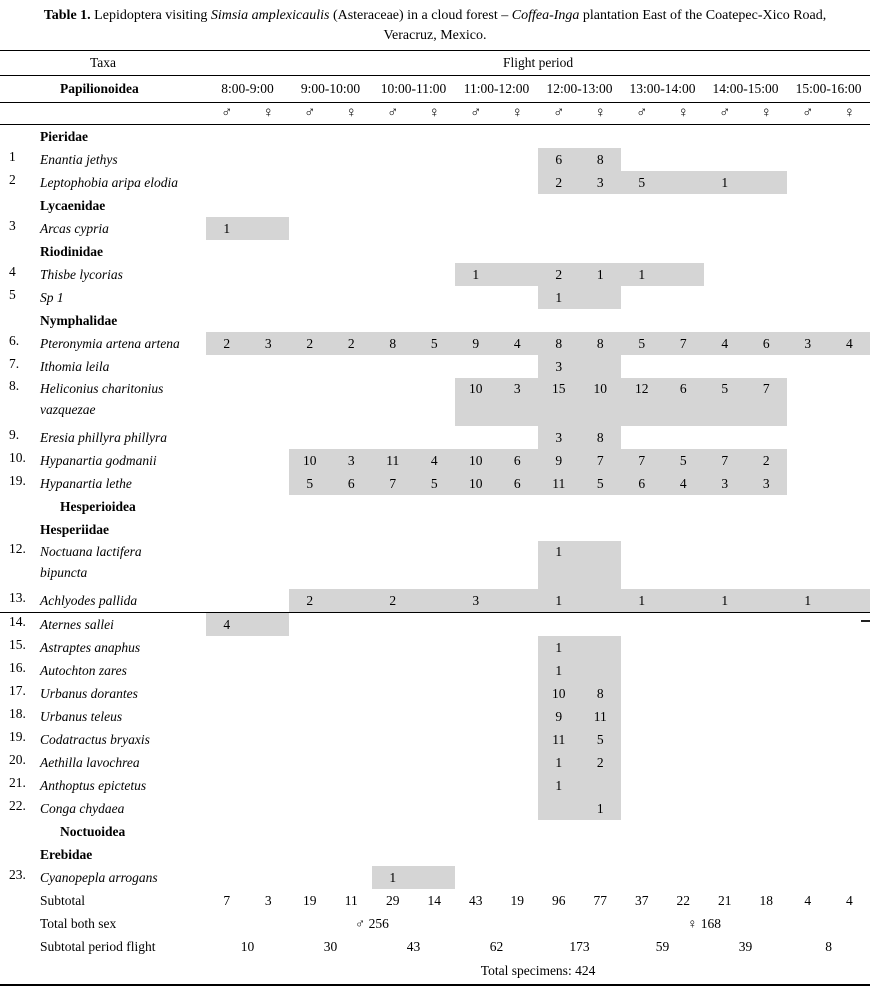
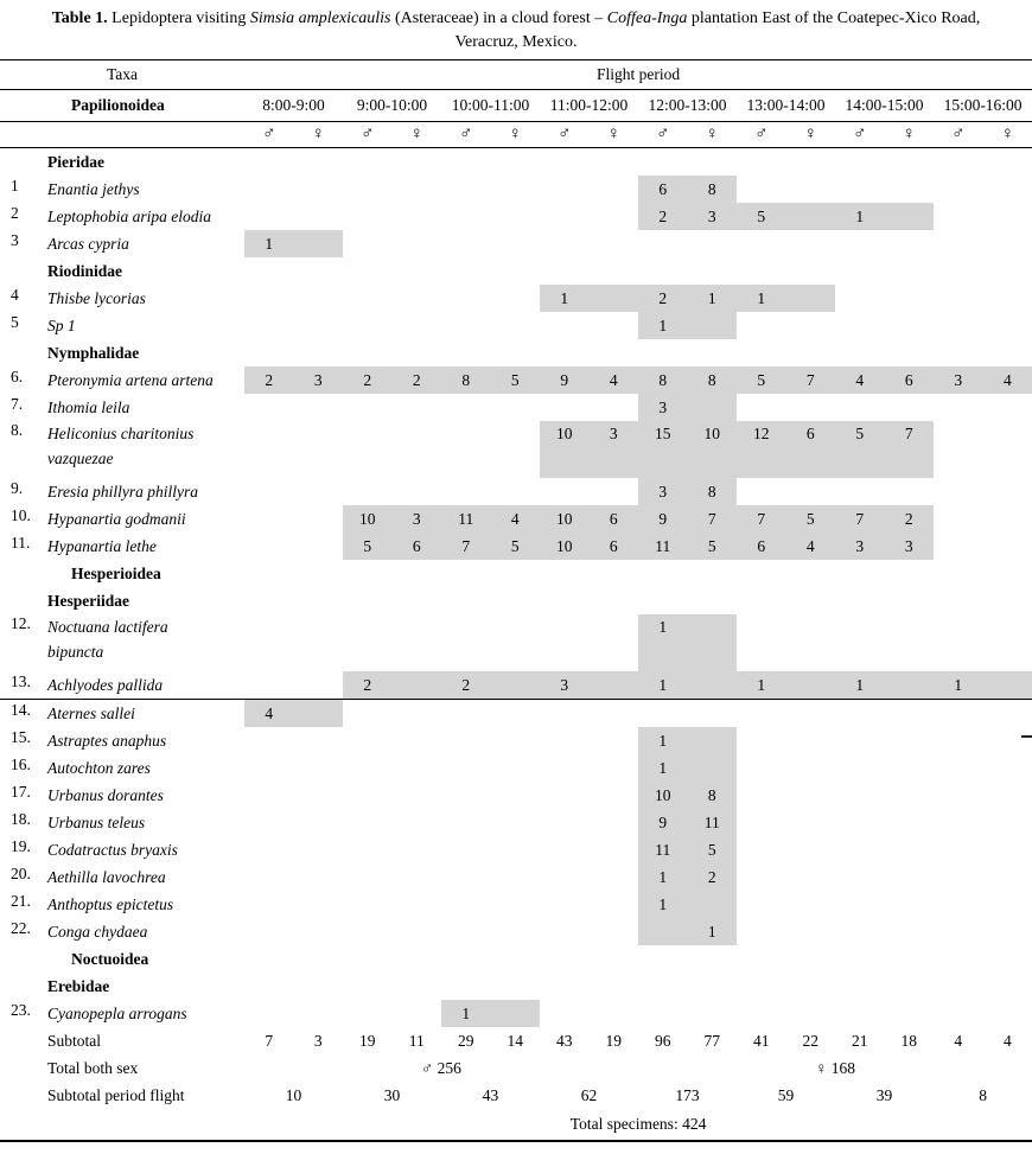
  Table 1. Lepidoptera visiting Simsia amplexicaulis (Asteraceae) in a cloud forest – Coffea-Inga plantation East of the Coatepec-Xico Road,
  Veracruz, Mexico.
  Taxa	Flight period
  Papilionoidea	8:00-9:00	9:00-10:00	10:00-11:00	11:00-12:00	12:00-13:00	13:00-14:00	14:00-15:00	15:00-16:00
  	♂	♀	♂	♀	♂	♀	♂	♀	♂	♀	♂	♀	♂	♀	♂	♀
  Pieridae
  1 Enantia jethys									6	8
  2 Leptophobia aripa elodia									2	3	5		1
- Lycaenidae
  3 Arcas cypria	1
  Riodinidae
  4 Thisbe lycorias							1		2	1	1
  5 Sp 1									1
  Nymphalidae
  6. Pteronymia artena artena	2	3	2	2	8	5	9	4	8	8	5	7	4	6	3	4
  7. Ithomia leila									3
  8. Heliconius charitoniusvazquezae							10	3	15	10	12	6	5	7
  9. Eresia phillyra phillyra									3	8
  10. Hypanartia godmanii			10	3	11	4	10	6	9	7	7	5	7	2
- 19. Hypanartia lethe			5	6	7	5	10	6	11	5	6	4	3	3
+ 11. Hypanartia lethe			5	6	7	5	10	6	11	5	6	4	3	3
  Hesperioidea
  Hesperiidae
  12. Noctuana lactiferabipuncta									1
  13. Achlyodes pallida			2		2		3		1		1		1		1
  14. Aternes sallei	4
  15. Astraptes anaphus									1
  16. Autochton zares									1
  17. Urbanus dorantes									10	8
  18. Urbanus teleus									9	11
  19. Codatractus bryaxis									11	5
  20. Aethilla lavochrea									1	2
  21. Anthoptus epictetus									1
  22. Conga chydaea										1
  Noctuoidea
  Erebidae
  23. Cyanopepla arrogans					1
- Subtotal	7	3	19	11	29	14	43	19	96	77	37	22	21	18	4	4
+ Subtotal	7	3	19	11	29	14	43	19	96	77	41	22	21	18	4	4
  Total both sex	♂ 256	♀ 168
  Subtotal period flight	10	30	43	62	173	59	39	8
  	Total specimens: 424
